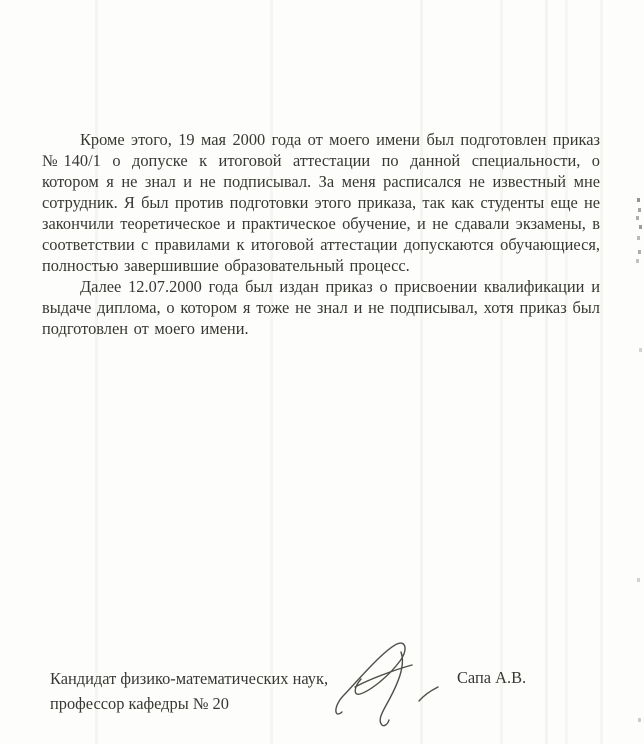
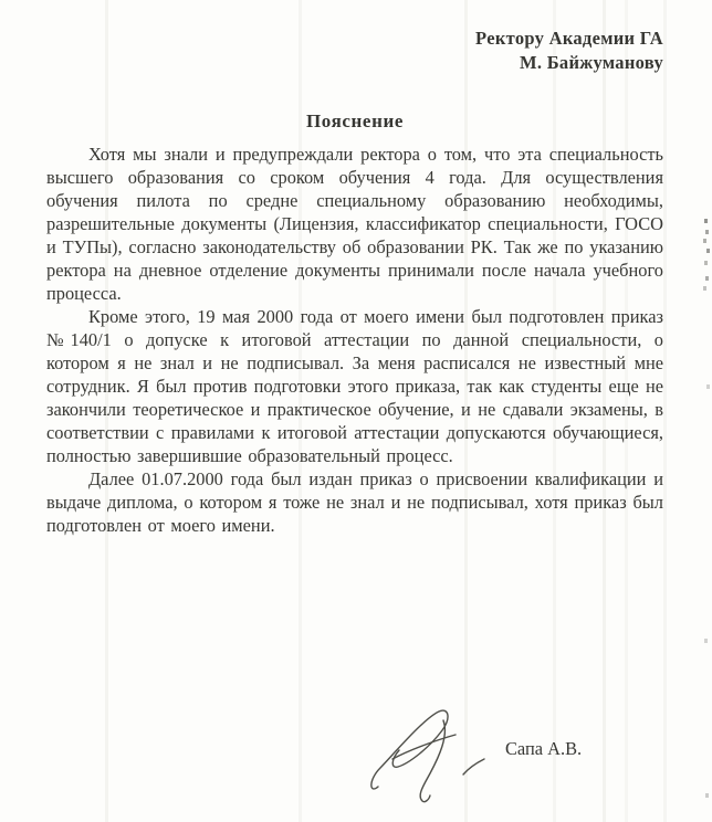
+ Ректору Академии ГА
+ М. Байжуманову
+ Пояснение
+ Хотя мы знали и предупреждали ректора о том, что эта специальность высшего образования со сроком обучения 4 года. Для осуществления обучения пилота по средне специальному образованию необходимы, разрешительные документы (Лицензия, классификатор специальности, ГОСО и ТУПы), согласно законодательству об образовании РК. Так же по указанию ректора на дневное отделение документы принимали после начала учебного процесса.
  Кроме этого, 19 мая 2000 года от моего имени был подготовлен приказ №140/1 о допуске к итоговой аттестации по данной специальности, о котором я не знал и не подписывал. За меня расписался не известный мне сотрудник. Я был против подготовки этого приказа, так как студенты еще не закончили теоретическое и практическое обучение, и не сдавали экзамены, в соответствии с правилами к итоговой аттестации допускаются обучающиеся, полностью завершившие образовательный процесс.
- Далее 12.07.2000 года был издан приказ о присвоении квалификации и выдаче диплома, о котором я тоже не знал и не подписывал, хотя приказ был подготовлен от моего имени.
+ Далее 01.07.2000 года был издан приказ о присвоении квалификации и выдаче диплома, о котором я тоже не знал и не подписывал, хотя приказ был подготовлен от моего имени.
- Кандидат физико-математических наук,
- профессор кафедры № 20
  Сапа А.В.
